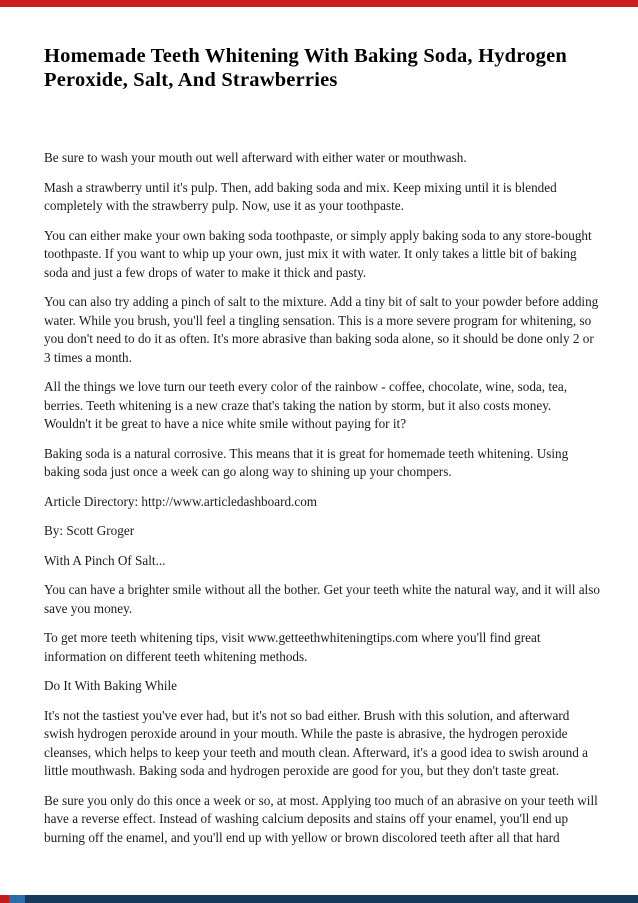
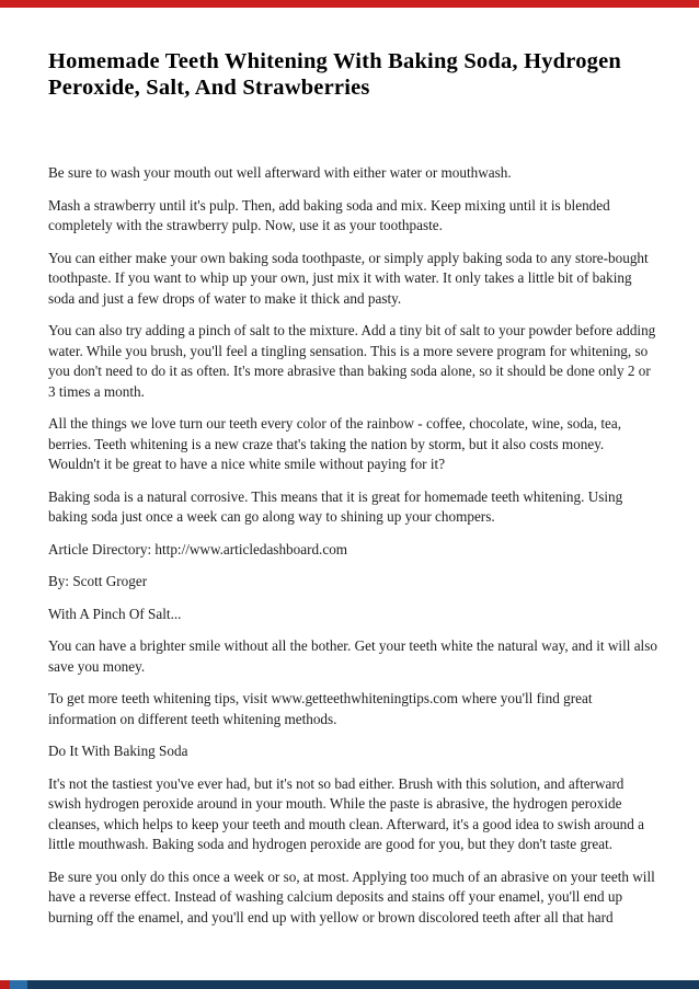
  Homemade Teeth Whitening With Baking Soda, Hydrogen Peroxide, Salt, And Strawberries
  Be sure to wash your mouth out well afterward with either water or mouthwash.
  Mash a strawberry until it's pulp. Then, add baking soda and mix. Keep mixing until it is blended completely with the strawberry pulp. Now, use it as your toothpaste.
  You can either make your own baking soda toothpaste, or simply apply baking soda to any store-bought toothpaste. If you want to whip up your own, just mix it with water. It only takes a little bit of baking soda and just a few drops of water to make it thick and pasty.
  You can also try adding a pinch of salt to the mixture. Add a tiny bit of salt to your powder before adding water. While you brush, you'll feel a tingling sensation. This is a more severe program for whitening, so you don't need to do it as often. It's more abrasive than baking soda alone, so it should be done only 2 or 3 times a month.
  All the things we love turn our teeth every color of the rainbow - coffee, chocolate, wine, soda, tea, berries. Teeth whitening is a new craze that's taking the nation by storm, but it also costs money. Wouldn't it be great to have a nice white smile without paying for it?
  Baking soda is a natural corrosive. This means that it is great for homemade teeth whitening. Using baking soda just once a week can go along way to shining up your chompers.
  Article Directory: http://www.articledashboard.com
  By: Scott Groger
  With A Pinch Of Salt...
  You can have a brighter smile without all the bother. Get your teeth white the natural way, and it will also save you money.
  To get more teeth whitening tips, visit www.getteethwhiteningtips.com where you'll find great information on different teeth whitening methods.
- Do It With Baking While
+ Do It With Baking Soda
  It's not the tastiest you've ever had, but it's not so bad either. Brush with this solution, and afterward swish hydrogen peroxide around in your mouth. While the paste is abrasive, the hydrogen peroxide cleanses, which helps to keep your teeth and mouth clean. Afterward, it's a good idea to swish around a little mouthwash. Baking soda and hydrogen peroxide are good for you, but they don't taste great.
  Be sure you only do this once a week or so, at most. Applying too much of an abrasive on your teeth will have a reverse effect. Instead of washing calcium deposits and stains off your enamel, you'll end up burning off the enamel, and you'll end up with yellow or brown discolored teeth after all that hard
